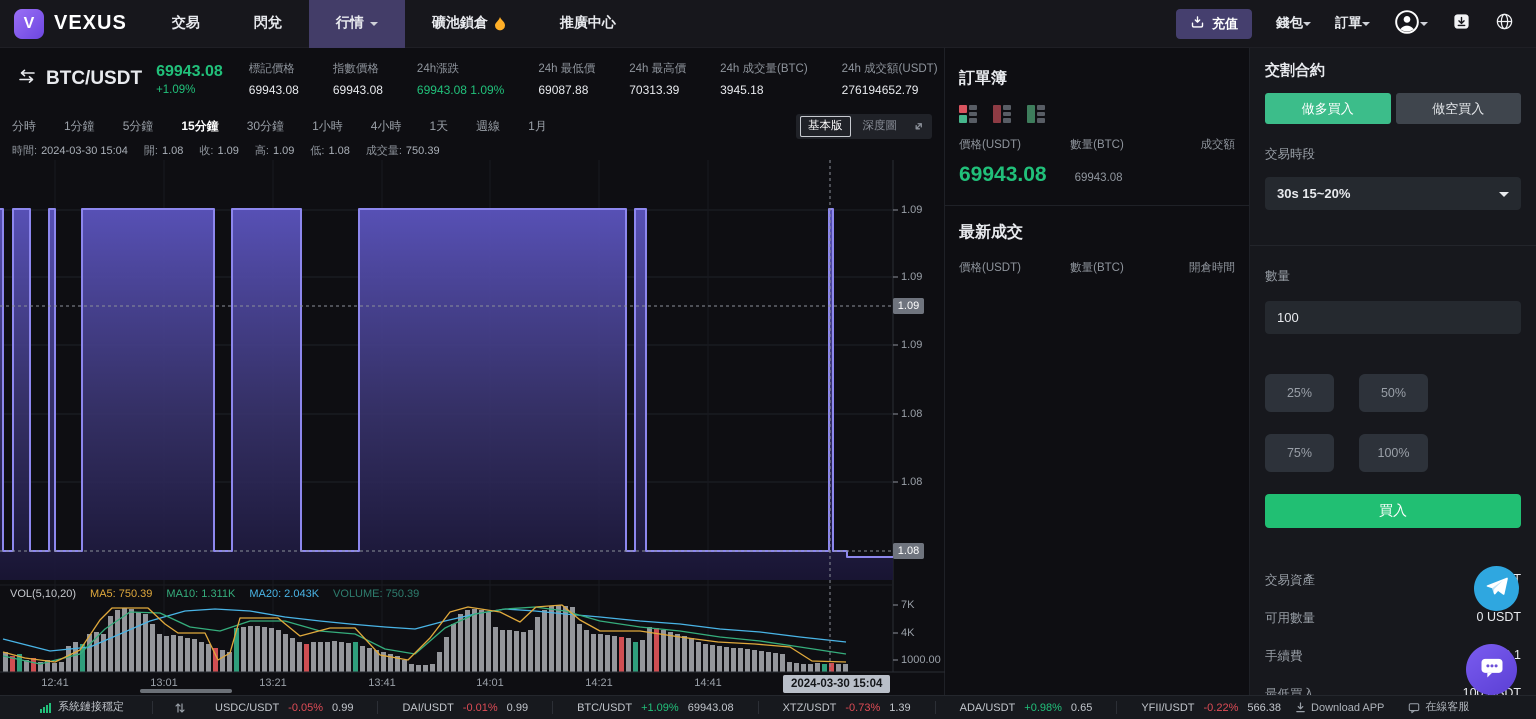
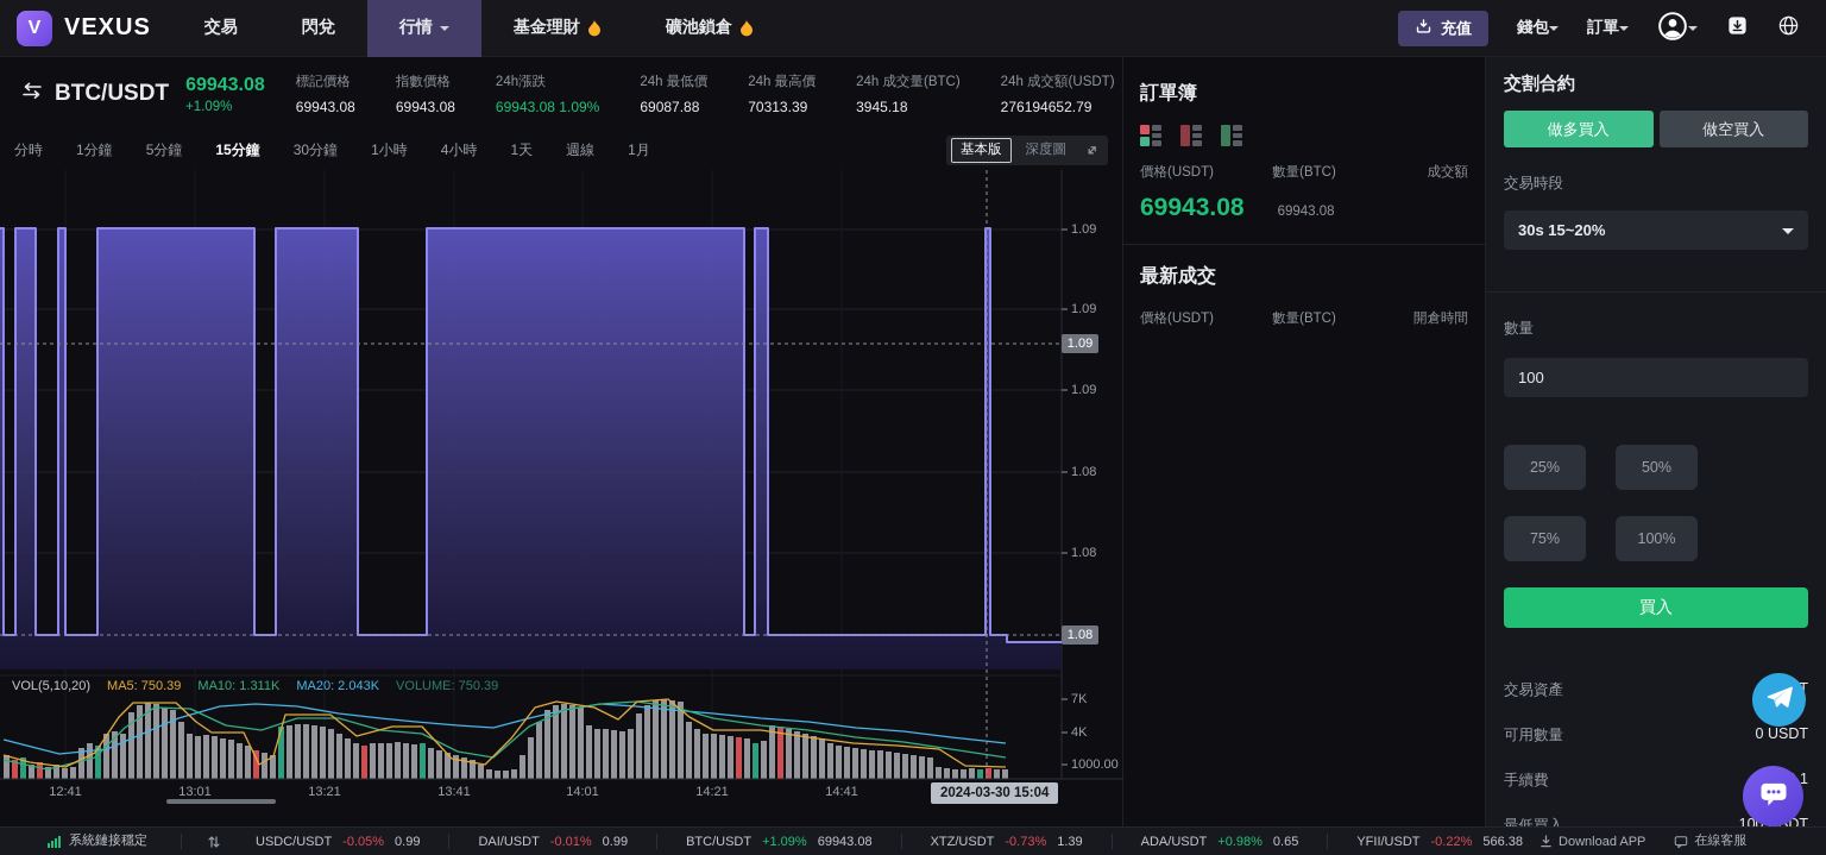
  V
  VEXUS
  交易
  閃兌
  行情
+ 基金理財
  礦池鎖倉
- 推廣中心
  充值
  錢包
  訂單
  BTC/USDT
  69943.08
  +1.09%
  標記價格
  69943.08
  指數價格
  69943.08
  24h漲跌
  69943.08 1.09%
  24h 最低價
  69087.88
  24h 最高價
  70313.39
  24h 成交量(BTC)
  3945.18
  24h 成交額(USDT)
  276194652.79
  分時
  1分鐘
  5分鐘
  15分鐘
  30分鐘
  1小時
  4小時
  1天
  週線
  1月
  基本版
  深度圖
- 時間: 2024-03-30 15:04
- 開: 1.08
- 收: 1.09
- 高: 1.09
- 低: 1.08
- 成交量: 750.39
  1.09
  1.09
  1.09
  1.08
  1.08
  1.09
  1.08
  7K
  4K
  1000.00
  12:41
  13:01
  13:21
  13:41
  14:01
  14:21
  14:41
  2024-03-30 15:04
  VOL(5,10,20)
  MA5: 750.39
  MA10: 1.311K
  MA20: 2.043K
  VOLUME: 750.39
  訂單簿
  價格(USDT)
  數量(BTC)
  成交額
  69943.08
  69943.08
  最新成交
  價格(USDT)
  數量(BTC)
  開倉時間
  交割合約
  做多買入
  做空買入
  交易時段
  30s 15~20%
  數量
  100
  25%
  50%
  75%
  100%
  買入
  交易資產
  可用數量
  0 USDT
  手續費
  最低買入
  100DT
  系統鏈接穩定
  USDC/USDT
  -0.05%
  0.99
  DAI/USDT
  -0.01%
  0.99
  BTC/USDT
  +1.09%
  69943.08
  XTZ/USDT
  -0.73%
  1.39
  ADA/USDT
  +0.98%
  0.65
  YFII/USDT
  -0.22%
  566.38
  Download APP
  在線客服
